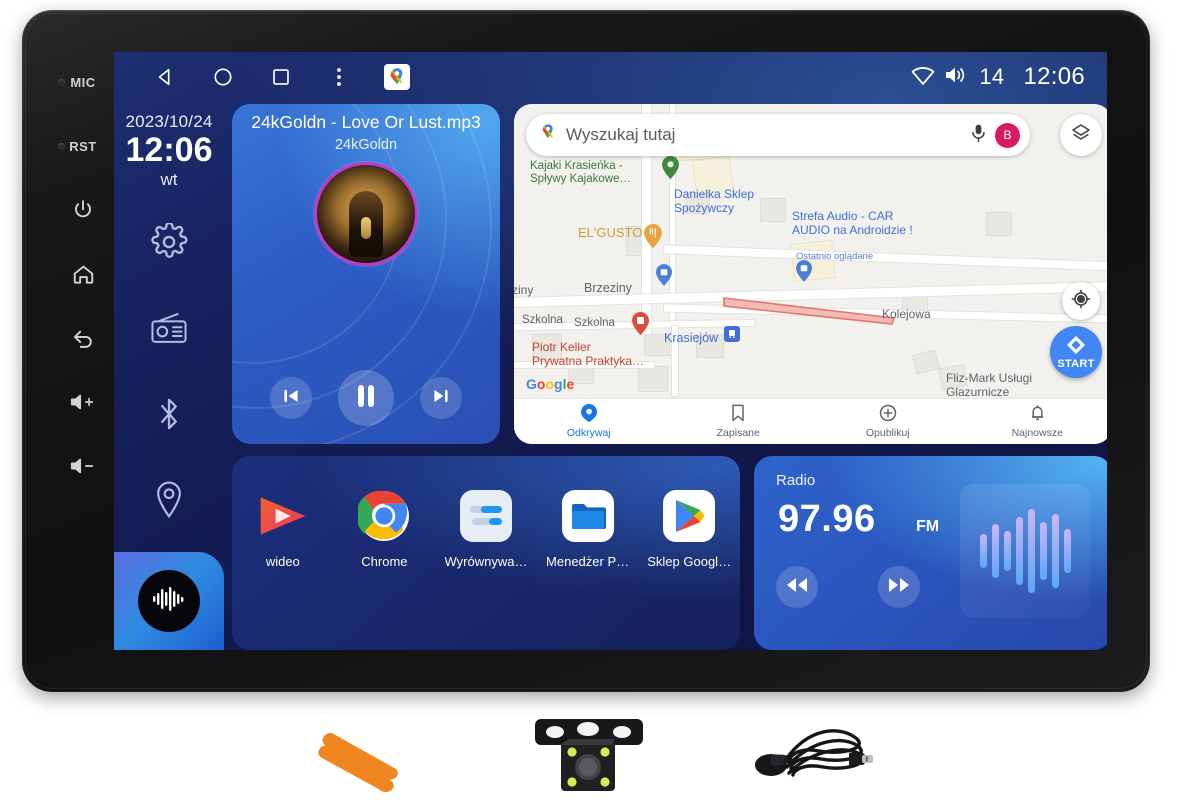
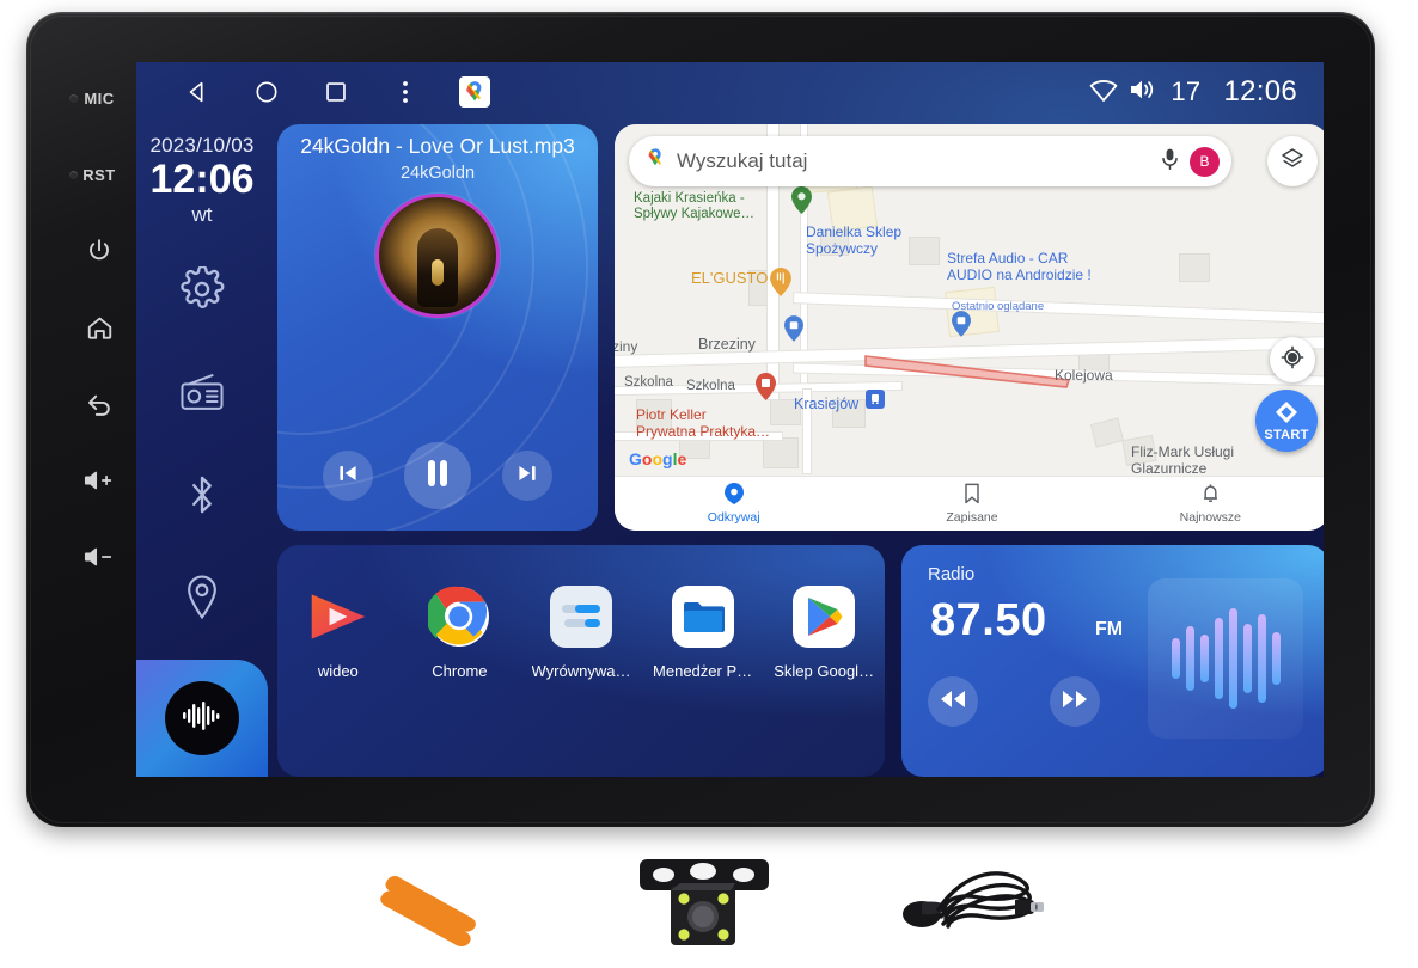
  MIC
  RST
- 14
+ 17
  12:06
- 2023/10/24
+ 2023/10/03
  12:06
  wt
  24kGoldn - Love Or Lust.mp3
  24kGoldn
  Kajaki Krasieńka -
  Spływy Kajakowe…
  Danielka Sklep
  Spożywczy
  Strefa Audio - CAR
  AUDIO na Androidzie !
  Ostatnio oglądane
  EL'GUSTO
  ziny
  Brzeziny
  Szkolna
  Szkolna
  Kolejowa
  Krasiejów
  Piotr Keller
  Prywatna Praktyka…
  Fliz-Mark Usługi
  Glazurnicze
  Google
  Wyszukaj tutaj
  B
  START
  Odkrywaj
  Zapisane
- Opublikuj
  Najnowsze
  wideo
  Chrome
  Wyrównywa…
  Menedżer P…
  Sklep Googl…
  Radio
- 97.96
+ 87.50
  FM
